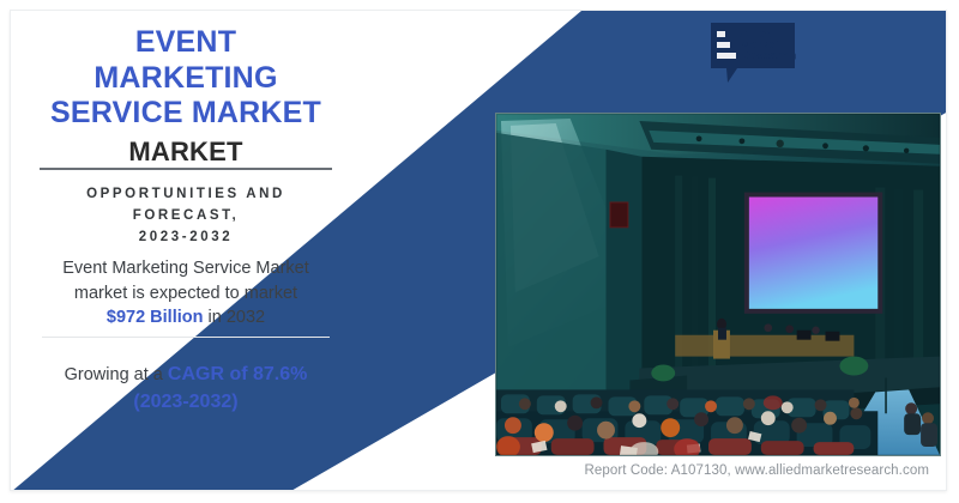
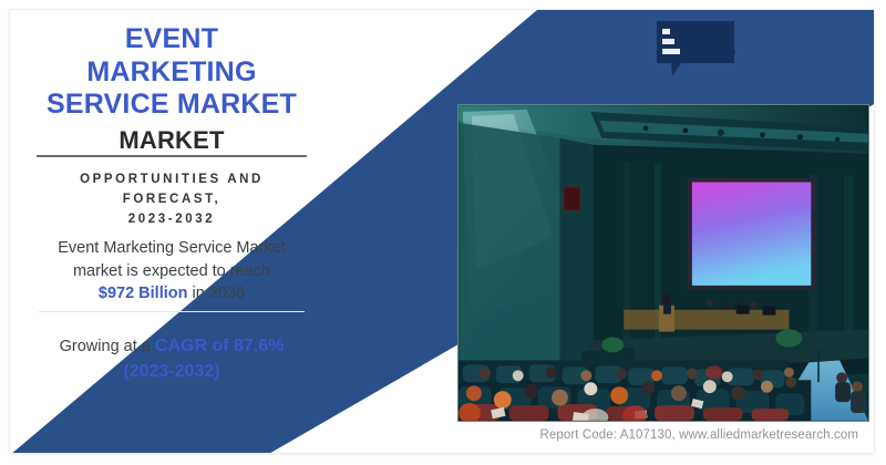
  Research
  EVENT
  MARKETING
  SERVICE MARKET
  MARKET
  OPPORTUNITIES AND
  FORECAST,
  2023-2032
  Event Marketing Service Market
- market is expected to market
+ market is expected to reach
- $972 Billion in 2032
+ $972 Billion in 2036
  Growing at a CAGR of 87.6%
  (2023-2032)
  Report Code: A107130, www.alliedmarketresearch.com
